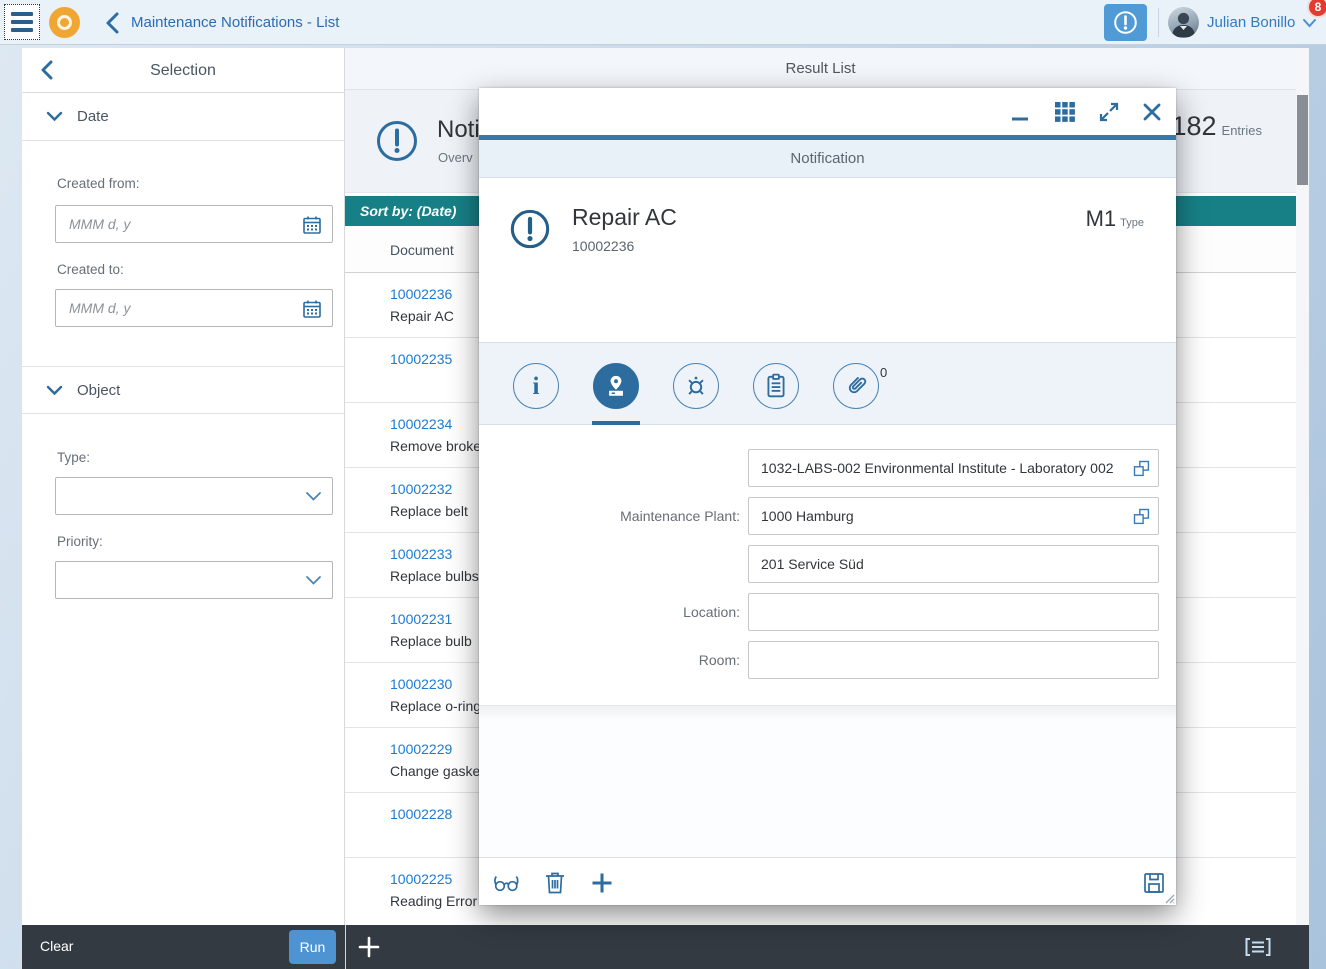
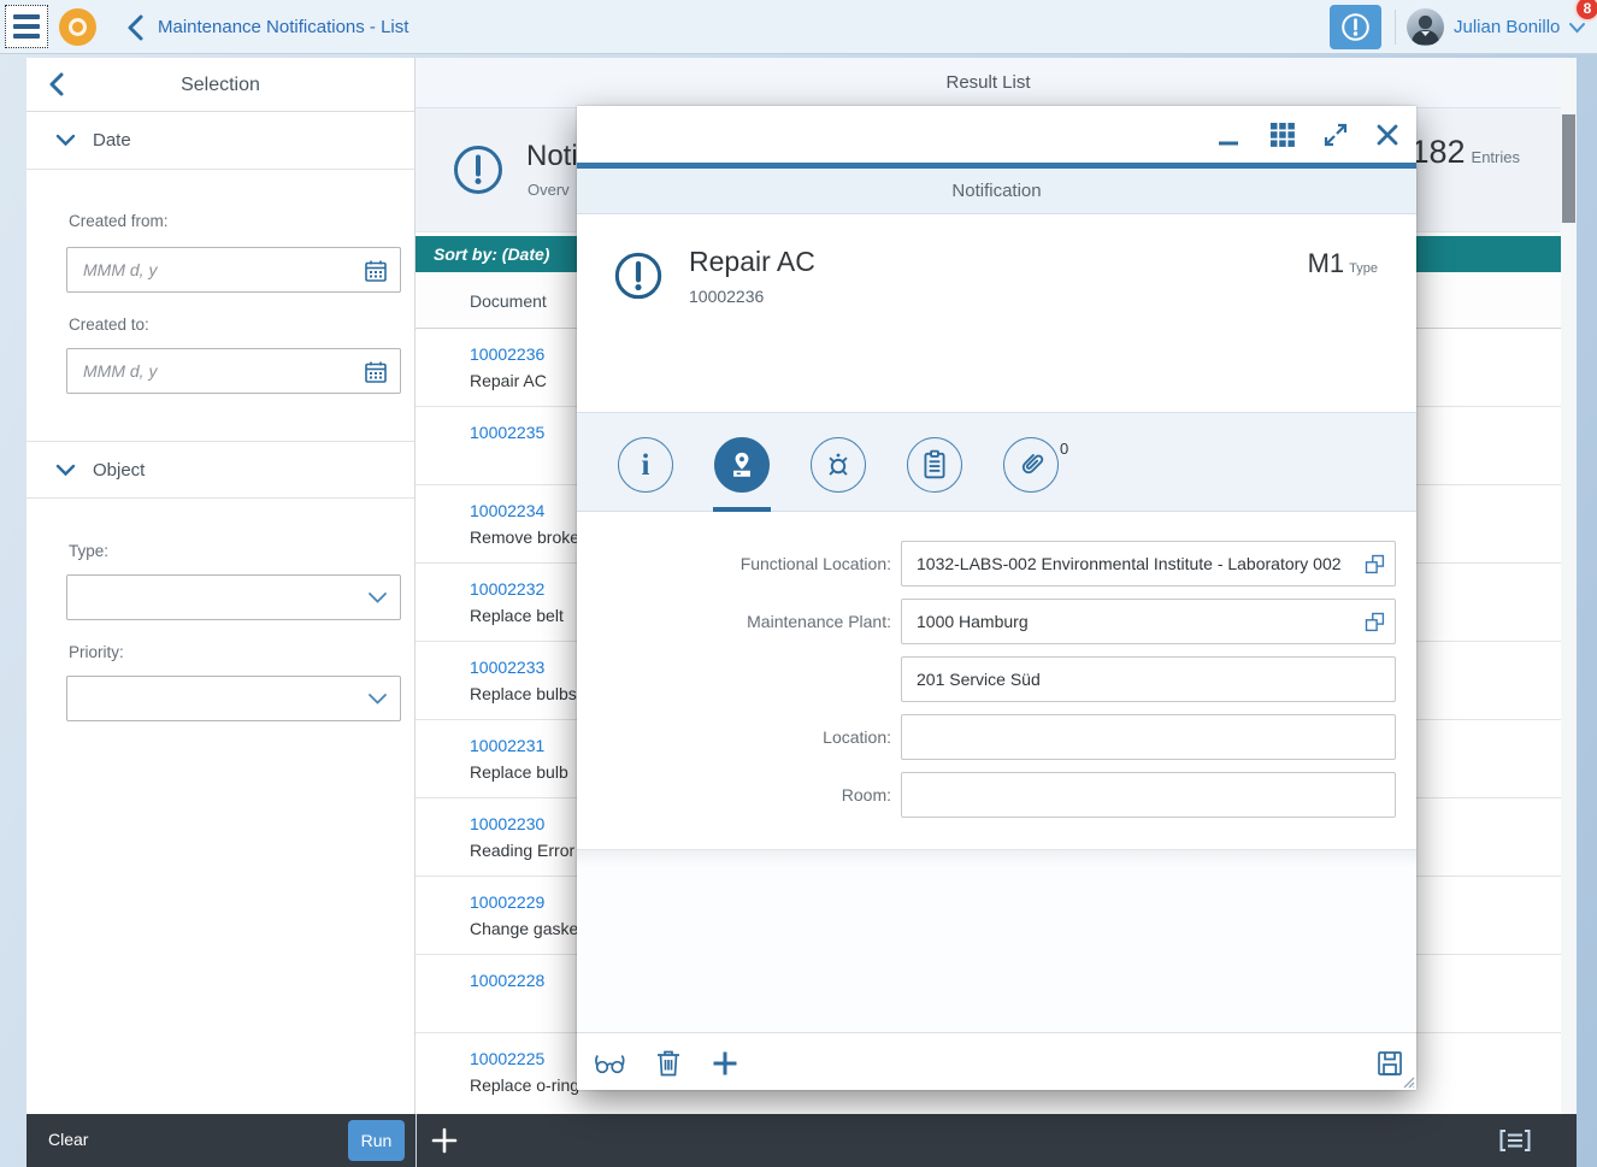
  Maintenance Notifications - List
  Julian Bonillo
  8
  Selection
  Date
  Created from:
  MMM d, y
  Created to:
  MMM d, y
  Object
  Type:
  Priority:
  Result List
  Noti
  Overv
  182 Entries
  Sort by: (Date)
  Document
  10002236
  Repair AC
  10002235
  10002234
  Remove broke
  10002232
  Replace belt
  10002233
  Replace bulbs
  10002231
  Replace bulb
  10002230
- Replace o-ring
+ Reading Error
  10002229
  Change gaske
  10002228
  10002225
- Reading Error
+ Replace o-ring
  Clear
  Run
  Notification
  Repair AC
  10002236
  M1 Type
  i
  0
+ Functional Location:
  1032-LABS-002 Environmental Institute - Laboratory 002
  Maintenance Plant:
  1000 Hamburg
  201 Service Süd
  Location:
  Room:
